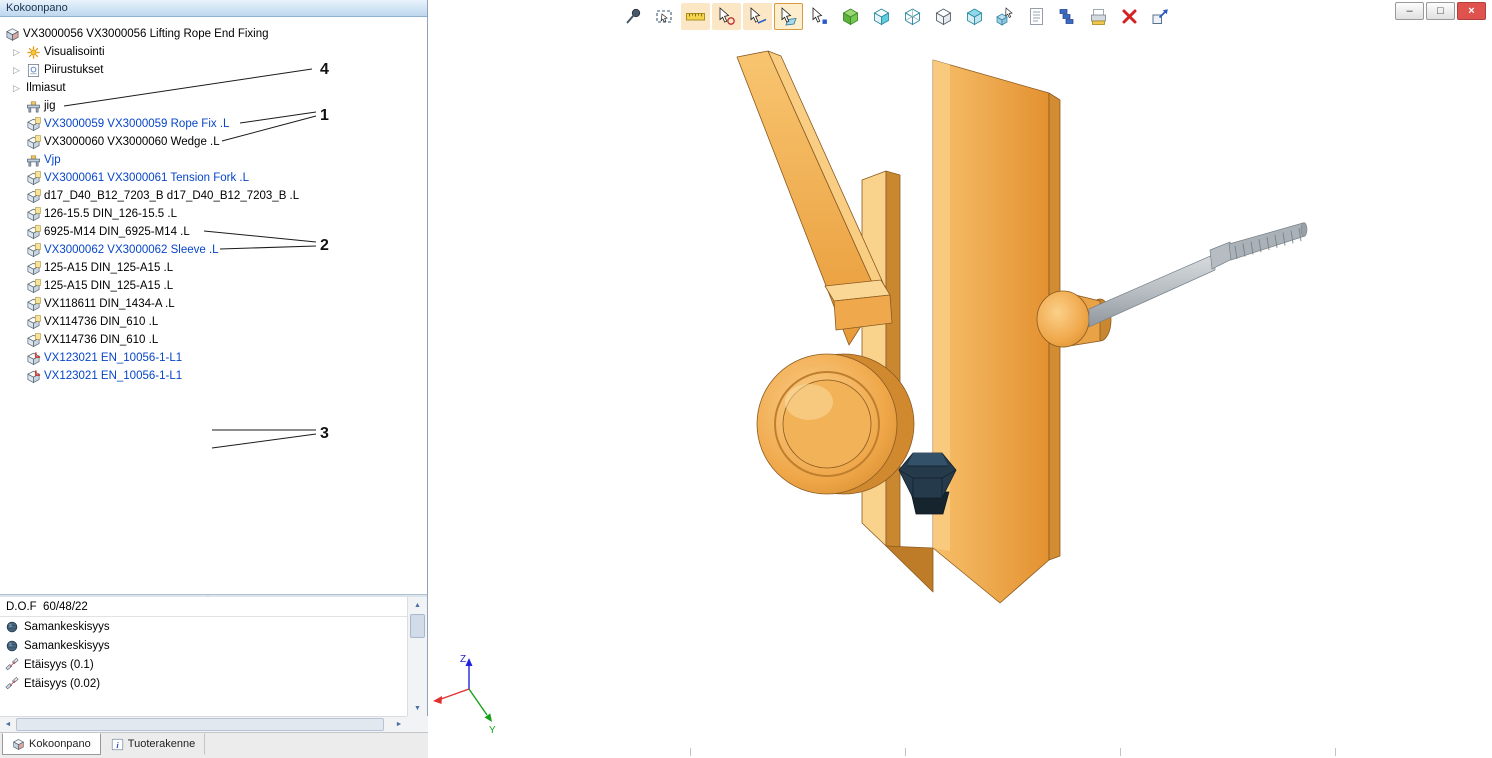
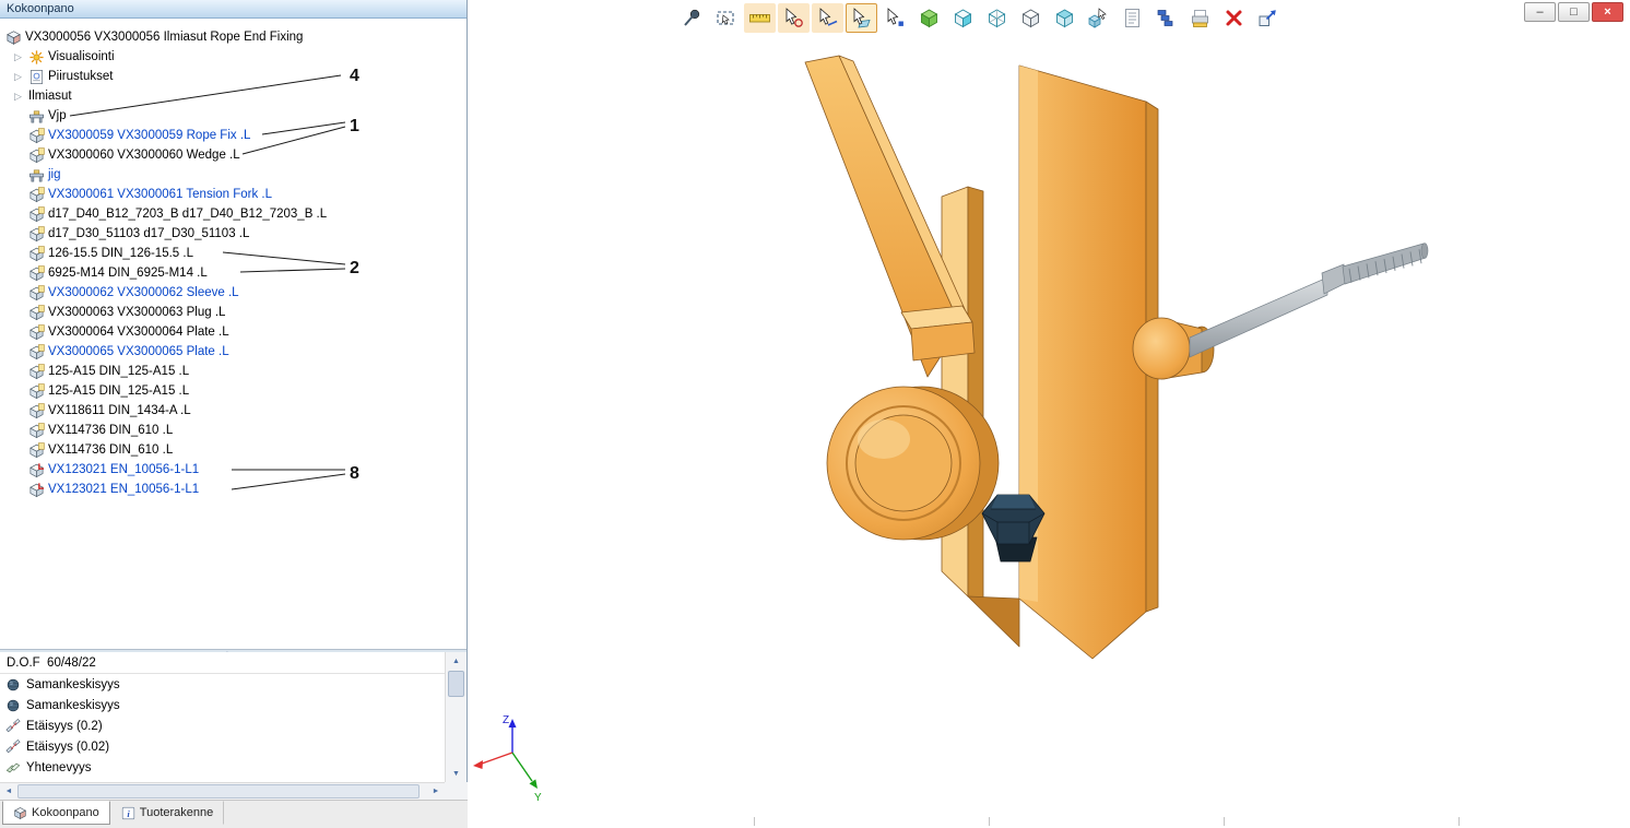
  Kokoonpano
- VX3000056 VX3000056 Lifting Rope End Fixing
+ VX3000056 VX3000056 Ilmiasut Rope End Fixing
  ▷
  Visualisointi
  ▷
  Piirustukset
  ▷
  Ilmiasut
- jig
+ Vjp
  VX3000059 VX3000059 Rope Fix .L
  VX3000060 VX3000060 Wedge .L
- Vjp
+ jig
  VX3000061 VX3000061 Tension Fork .L
  d17_D40_B12_7203_B d17_D40_B12_7203_B .L
+ d17_D30_51103 d17_D30_51103 .L
  126-15.5 DIN_126-15.5 .L
  6925-M14 DIN_6925-M14 .L
  VX3000062 VX3000062 Sleeve .L
+ VX3000063 VX3000063 Plug .L
+ VX3000064 VX3000064 Plate .L
+ VX3000065 VX3000065 Plate .L
  125-A15 DIN_125-A15 .L
  125-A15 DIN_125-A15 .L
  VX118611 DIN_1434-A .L
  VX114736 DIN_610 .L
  VX114736 DIN_610 .L
  VX123021 EN_10056-1-L1
  VX123021 EN_10056-1-L1
  4
  1
  2
- 3
+ 8
  D.O.F 60/48/22
  Samankeskisyys
  Samankeskisyys
- Etäisyys (0.1)
+ Etäisyys (0.2)
  Etäisyys (0.02)
+ Yhtenevyys
  Kokoonpano
  Tuoterakenne
  Z
  Y
  –
  □
  ×
